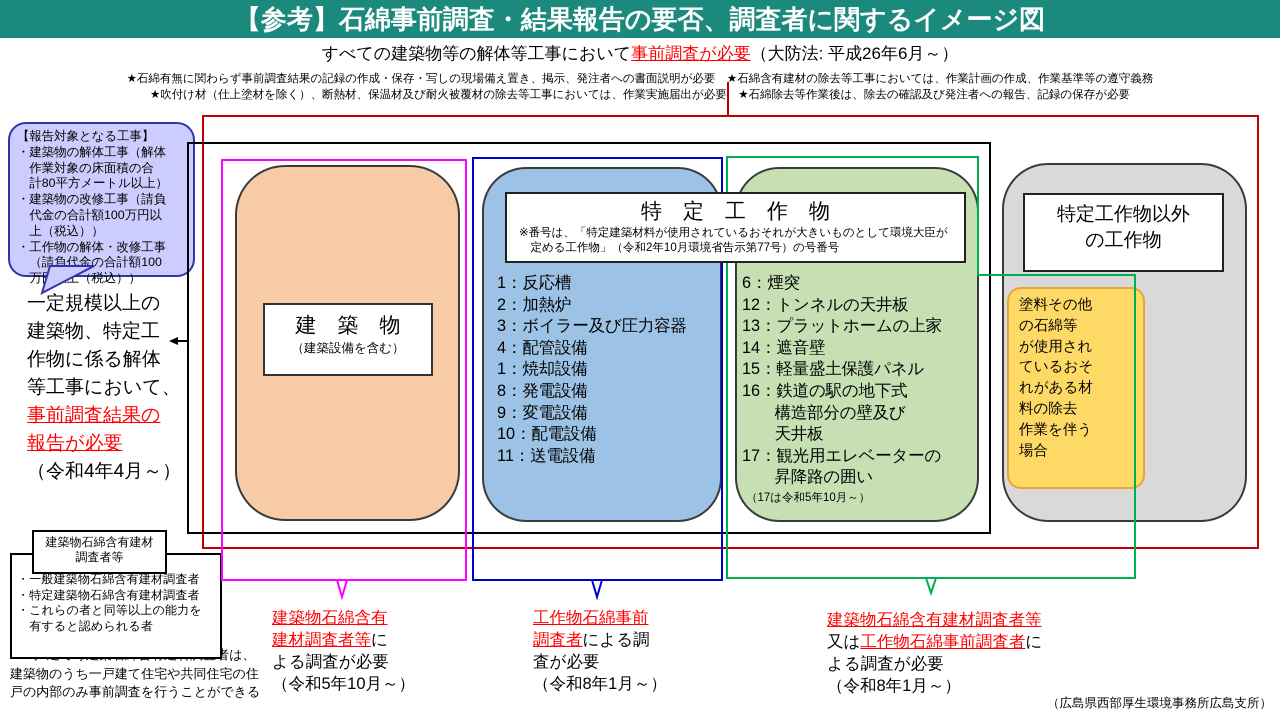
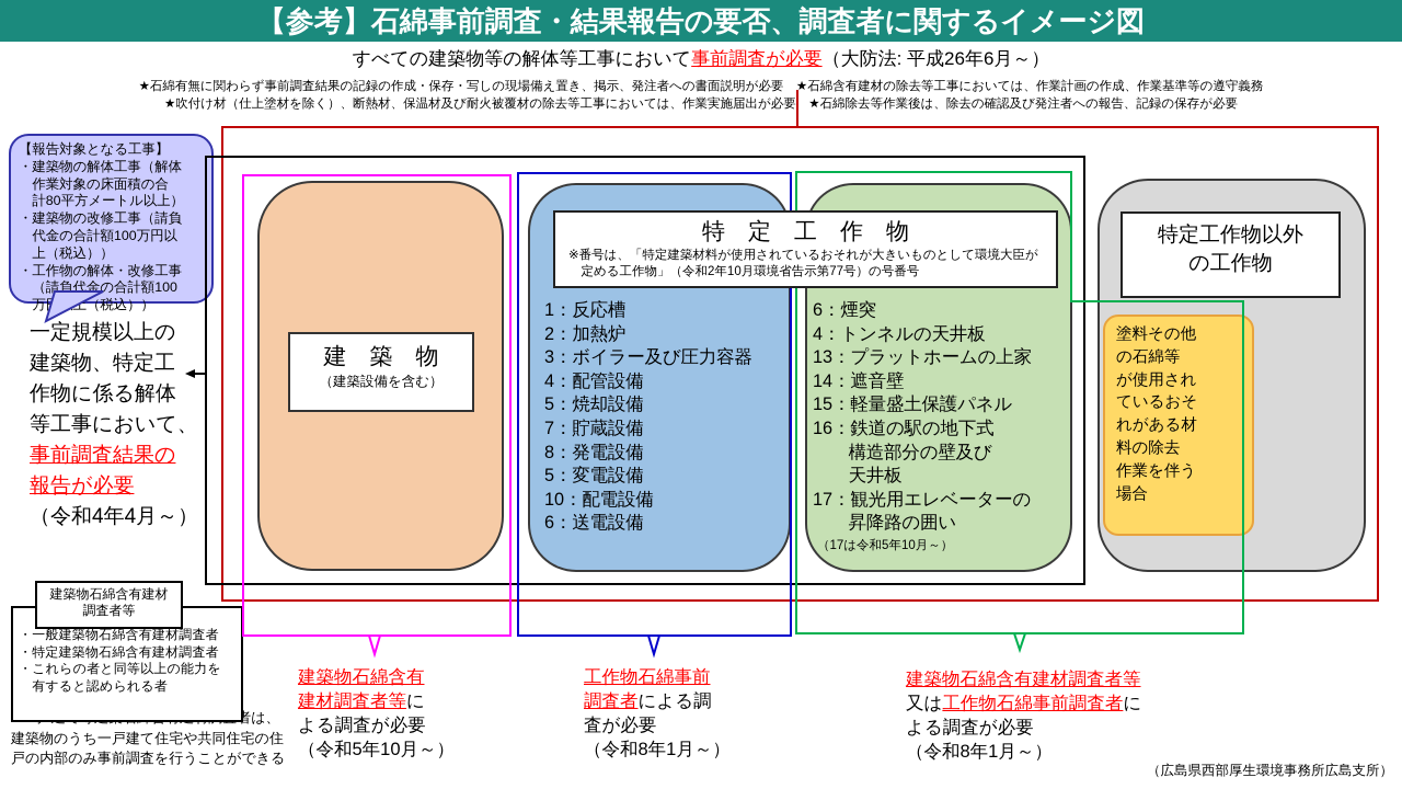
  【参考】石綿事前調査・結果報告の要否、調査者に関するイメージ図
  すべての建築物等の解体等工事において事前調査が必要（大防法: 平成26年6月～）
  ★石綿有無に関わらず事前調査結果の記録の作成・保存・写しの現場備え置き、掲示、発注者への書面説明が必要 ★石綿含有建材の除去等工事においては、作業計画の作成、作業基準等の遵守義務
  ★吹付け材（仕上塗材を除く）、断熱材、保温材及び耐火被覆材の除去等工事においては、作業実施届出が必要 ★石綿除去等作業後は、除去の確認及び発注者への報告、記録の保存が必要
  【報告対象となる工事】
  ・建築物の解体工事（解体
  作業対象の床面積の合
  計80平方メートル以上）
  ・建築物の改修工事（請負
  代金の合計額100万円以
  上（税込））
  ・工作物の解体・改修工事
  （請負代金の合計額100
  万上（税込））
  一定規模以上の
  建築物、特定工
  作物に係る解体
  等工事において、
  事前調査結果の
  報告が必要
  （令和4年4月～）
  建 築 物
  （建築設備を含む）
  1：反応槽
  2：加熱炉
  3：ボイラー及び圧力容器
  4：配管設備
- 1：焼却設備
+ 5：焼却設備
+ 7：貯蔵設備
  8：発電設備
- 9：変電設備
+ 5：変電設備
  10：配電設備
- 11：送電設備
+ 6：送電設備
  6：煙突
- 12：トンネルの天井板
+ 4：トンネルの天井板
  13：プラットホームの上家
  14：遮音壁
  15：軽量盛土保護パネル
  16：鉄道の駅の地下式
  構造部分の壁及び
  天井板
  17：観光用エレベーターの
  昇降路の囲い
  （17は令和5年10月～）
  特 定 工 作 物
  ※番号は、「特定建築材料が使用されているおそれが大きいものとして環境大臣が
  定める工作物」（令和2年10月環境省告示第77号）の号番号
  特定工作物以外
  の工作物
  塗料その他
  の石綿等
  が使用され
  ているおそ
  れがある材
  料の除去
  作業を伴う
  場合
  ・一般建築物石綿含有建材調査者
  ・特定建築物石綿含有建材調査者
  ・これらの者と同等以上の能力を
  有すると認められる者
  建築物石綿含有建材
  調査者等
  建築物のうち一戸建て住宅や共同住宅の住
  戸の内部のみ事前調査を行うことができる
  建築物石綿含有
  建材調査者等に
  よる調査が必要
  （令和5年10月～）
  工作物石綿事前
  調査者による調
  査が必要
  （令和8年1月～）
  建築物石綿含有建材調査者等
  又は工作物石綿事前調査者に
  よる調査が必要
  （令和8年1月～）
  （広島県西部厚生環境事務所広島支所）
